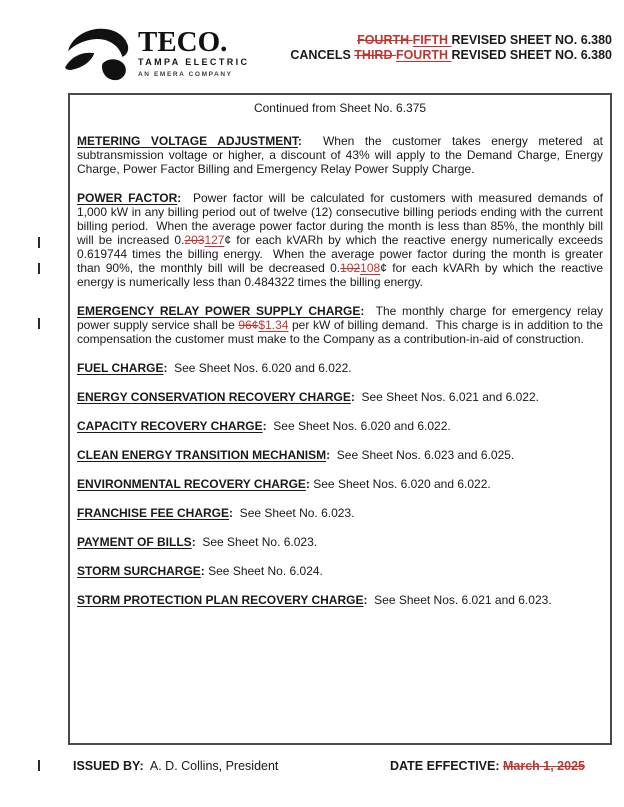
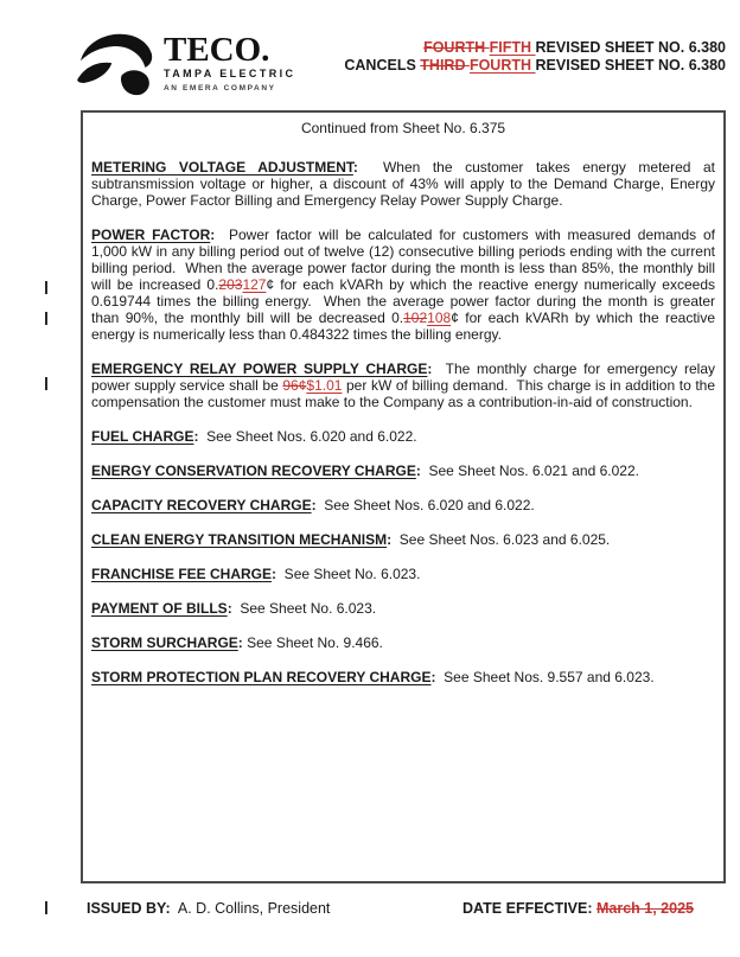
  TECO.
  TAMPA ELECTRIC
  FOURTH FIFTH REVISED SHEET NO. 6.380
  CANCELS THIRD FOURTH REVISED SHEET NO. 6.380
  Continued from Sheet No. 6.375
  METERING VOLTAGE ADJUSTMENT: When the customer takes energy metered at subtransmission voltage or higher, a discount of 43% will apply to the Demand Charge, Energy Charge, Power Factor Billing and Emergency Relay Power Supply Charge.
  POWER FACTOR: Power factor will be calculated for customers with measured demands of 1,000 kW in any billing period out of twelve (12) consecutive billing periods ending with the current billing period. When the average power factor during the month is less than 85%, the monthly bill will be increased 0.203127¢ for each kVARh by which the reactive energy numerically exceeds 0.619744 times the billing energy. When the average power factor during the month is greater than 90%, the monthly bill will be decreased 0.102108¢ for each kVARh by which the reactive energy is numerically less than 0.484322 times the billing energy.
- EMERGENCY RELAY POWER SUPPLY CHARGE: The monthly charge for emergency relay power supply service shall be 96¢$1.34 per kW of billing demand. This charge is in addition to the compensation the customer must make to the Company as a contribution-in-aid of construction.
+ EMERGENCY RELAY POWER SUPPLY CHARGE: The monthly charge for emergency relay power supply service shall be 96¢$1.01 per kW of billing demand. This charge is in addition to the compensation the customer must make to the Company as a contribution-in-aid of construction.
  FUEL CHARGE: See Sheet Nos. 6.020 and 6.022.
  ENERGY CONSERVATION RECOVERY CHARGE: See Sheet Nos. 6.021 and 6.022.
  CAPACITY RECOVERY CHARGE: See Sheet Nos. 6.020 and 6.022.
  CLEAN ENERGY TRANSITION MECHANISM: See Sheet Nos. 6.023 and 6.025.
- ENVIRONMENTAL RECOVERY CHARGE: See Sheet Nos. 6.020 and 6.022.
  FRANCHISE FEE CHARGE: See Sheet No. 6.023.
  PAYMENT OF BILLS: See Sheet No. 6.023.
- STORM SURCHARGE: See Sheet No. 6.024.
+ STORM SURCHARGE: See Sheet No. 9.466.
- STORM PROTECTION PLAN RECOVERY CHARGE: See Sheet Nos. 6.021 and 6.023.
+ STORM PROTECTION PLAN RECOVERY CHARGE: See Sheet Nos. 9.557 and 6.023.
  ISSUED BY: A. D. Collins, President
  DATE EFFECTIVE: March 1, 2025
